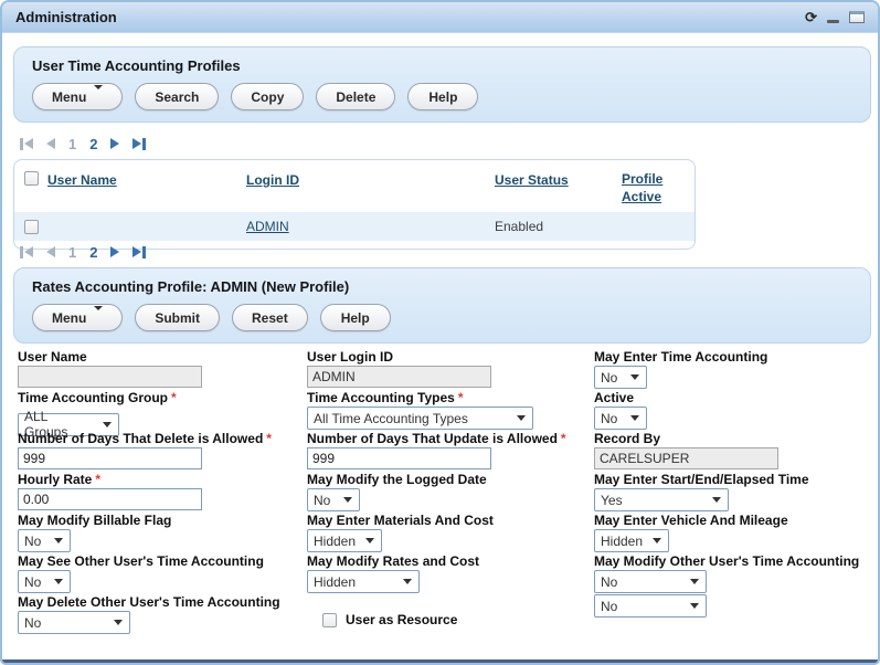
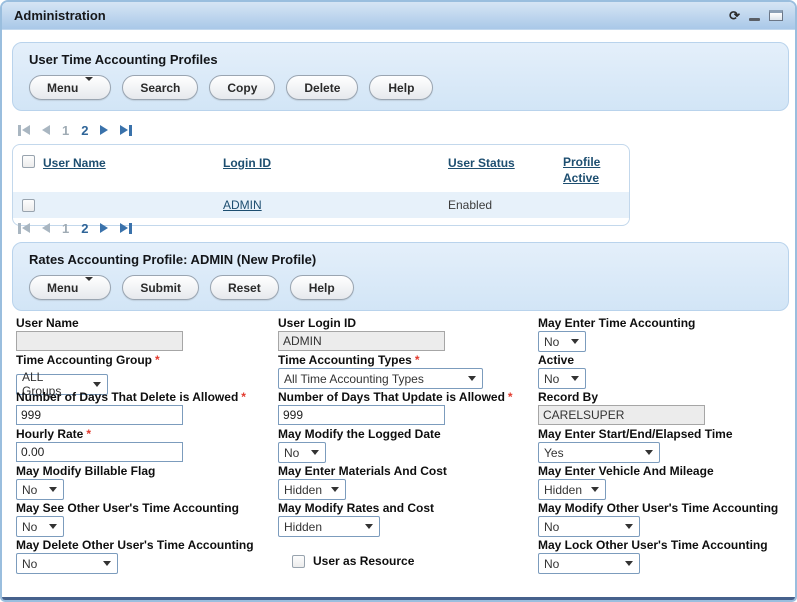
  Administration
  ⟳
  User Time Accounting Profiles
  Menu
  Search
  Copy
  Delete
  Help
  1
  2
  User Name
  Login ID
  User Status
  Profile Active
  ADMIN
  Enabled
  1
  2
  Rates Accounting Profile: ADMIN (New Profile)
  Menu
  Submit
  Reset
  Help
  User Name
  Time Accounting Group *
  ALL Groups
  Number of Days That Delete is Allowed *
  999
  Hourly Rate *
  0.00
  May Modify Billable Flag
  No
  May See Other User's Time Accounting
  No
  May Delete Other User's Time Accounting
  No
  User Login ID
  ADMIN
  Time Accounting Types *
  All Time Accounting Types
  Number of Days That Update is Allowed *
  999
  May Modify the Logged Date
  No
  May Enter Materials And Cost
  Hidden
  May Modify Rates and Cost
  Hidden
  User as Resource
  May Enter Time Accounting
  No
  Active
  No
  Record By
  CARELSUPER
  May Enter Start/End/Elapsed Time
  Yes
  May Enter Vehicle And Mileage
  Hidden
  May Modify Other User's Time Accounting
  No
+ May Lock Other User's Time Accounting
  No
